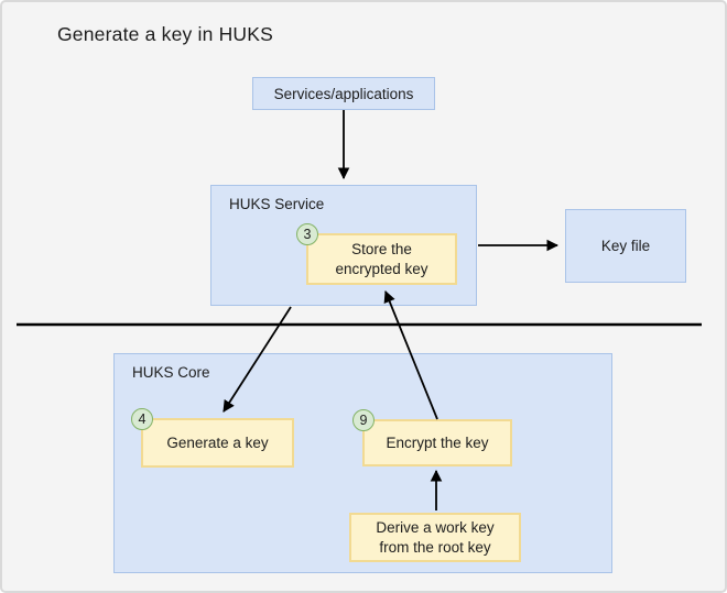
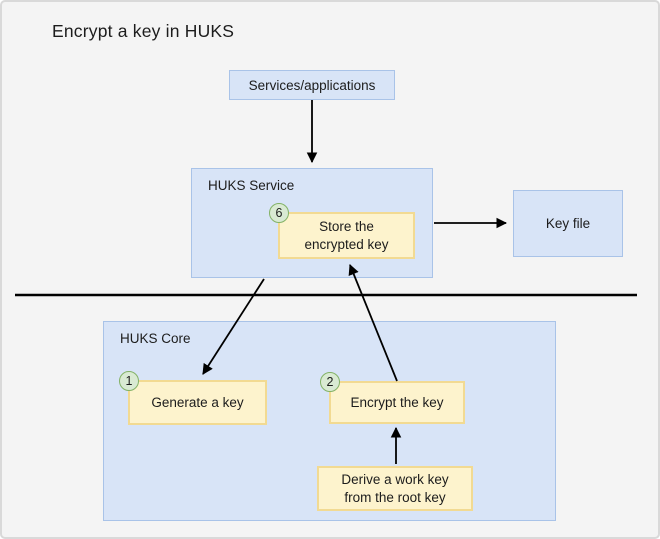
- Generate a key in HUKS
+ Encrypt a key in HUKS
  Services/applications
  HUKS Service
- 3
+ 6
  Store the
  encrypted key
  Key file
  HUKS Core
- 4
+ 1
  Generate a key
- 9
+ 2
  Encrypt the key
  Derive a work key
  from the root key
